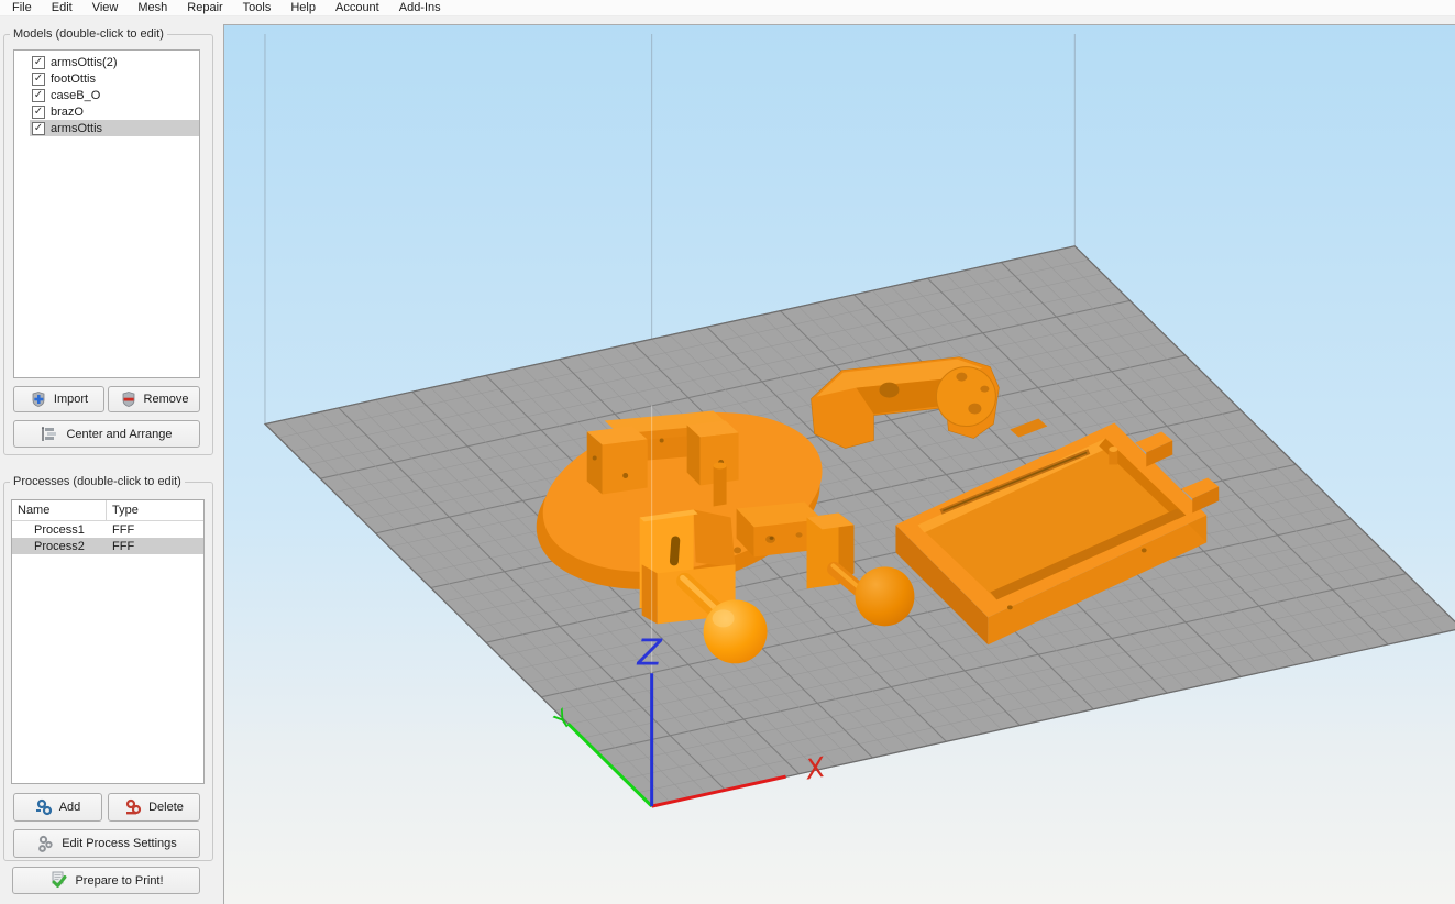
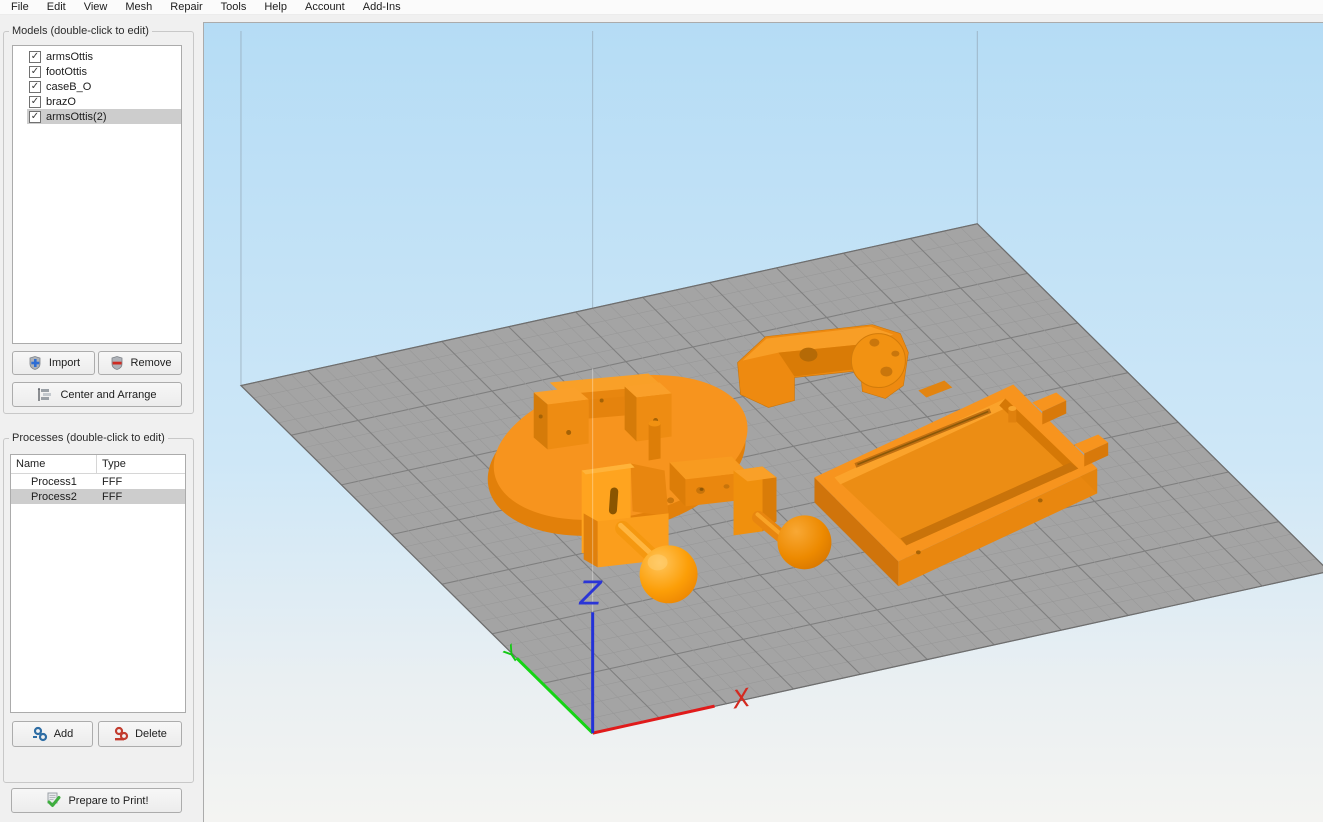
  File
  Edit
  View
  Mesh
  Repair
  Tools
  Help
  Account
  Add-Ins
  Models (double-click to edit)
  ✓
- armsOttis(2)
+ armsOttis
  ✓
  footOttis
  ✓
  caseB_O
  ✓
  brazO
  ✓
- armsOttis
+ armsOttis(2)
  Import
  Remove
  Center and Arrange
  Processes (double-click to edit)
  Name
  Type
  Process1
  FFF
  Process2
  FFF
  Add
  Delete
- Edit Process Settings
  Prepare to Print!
  Z
